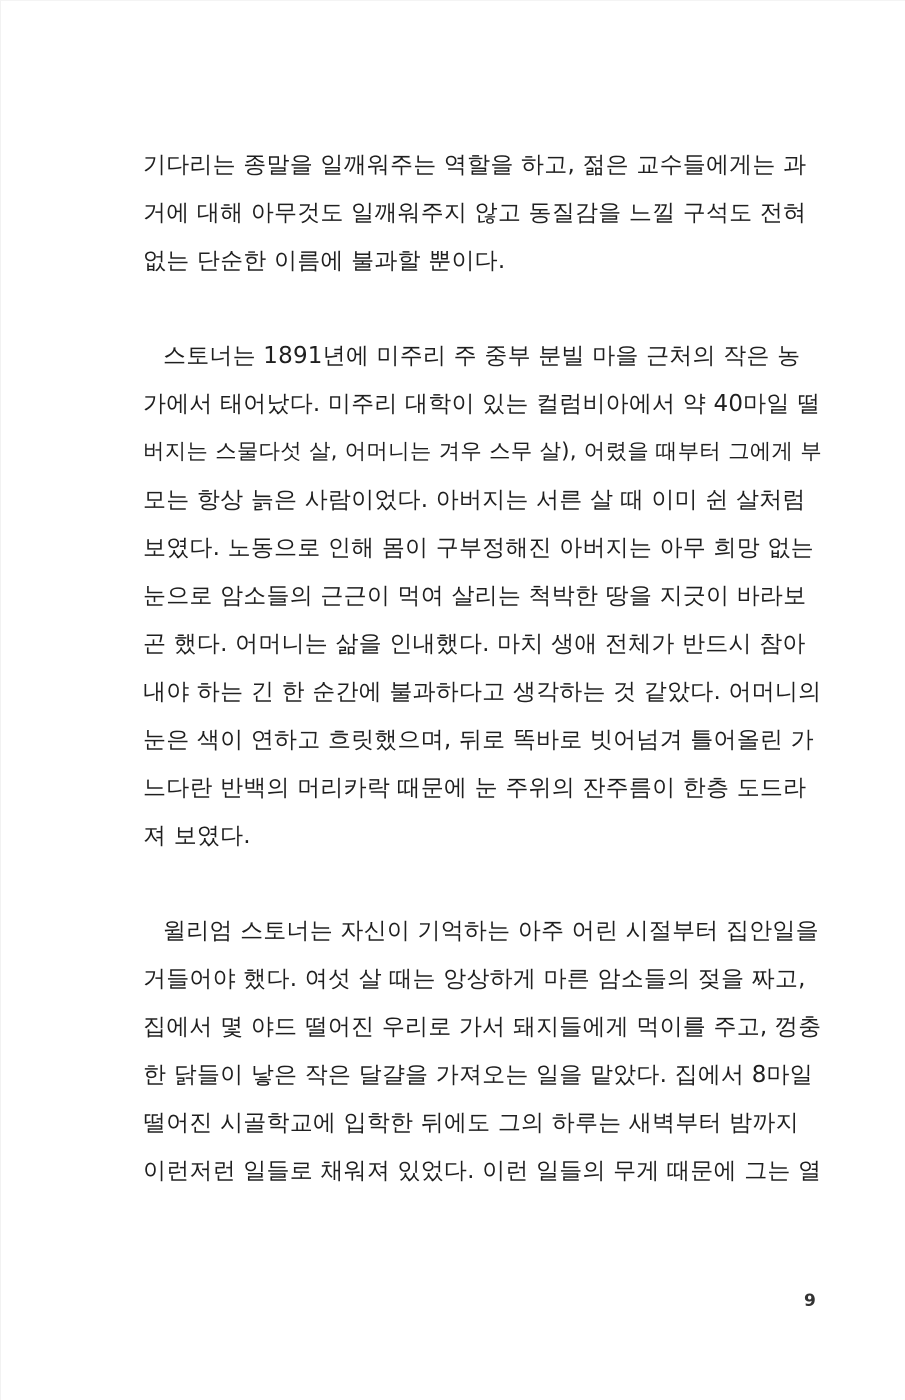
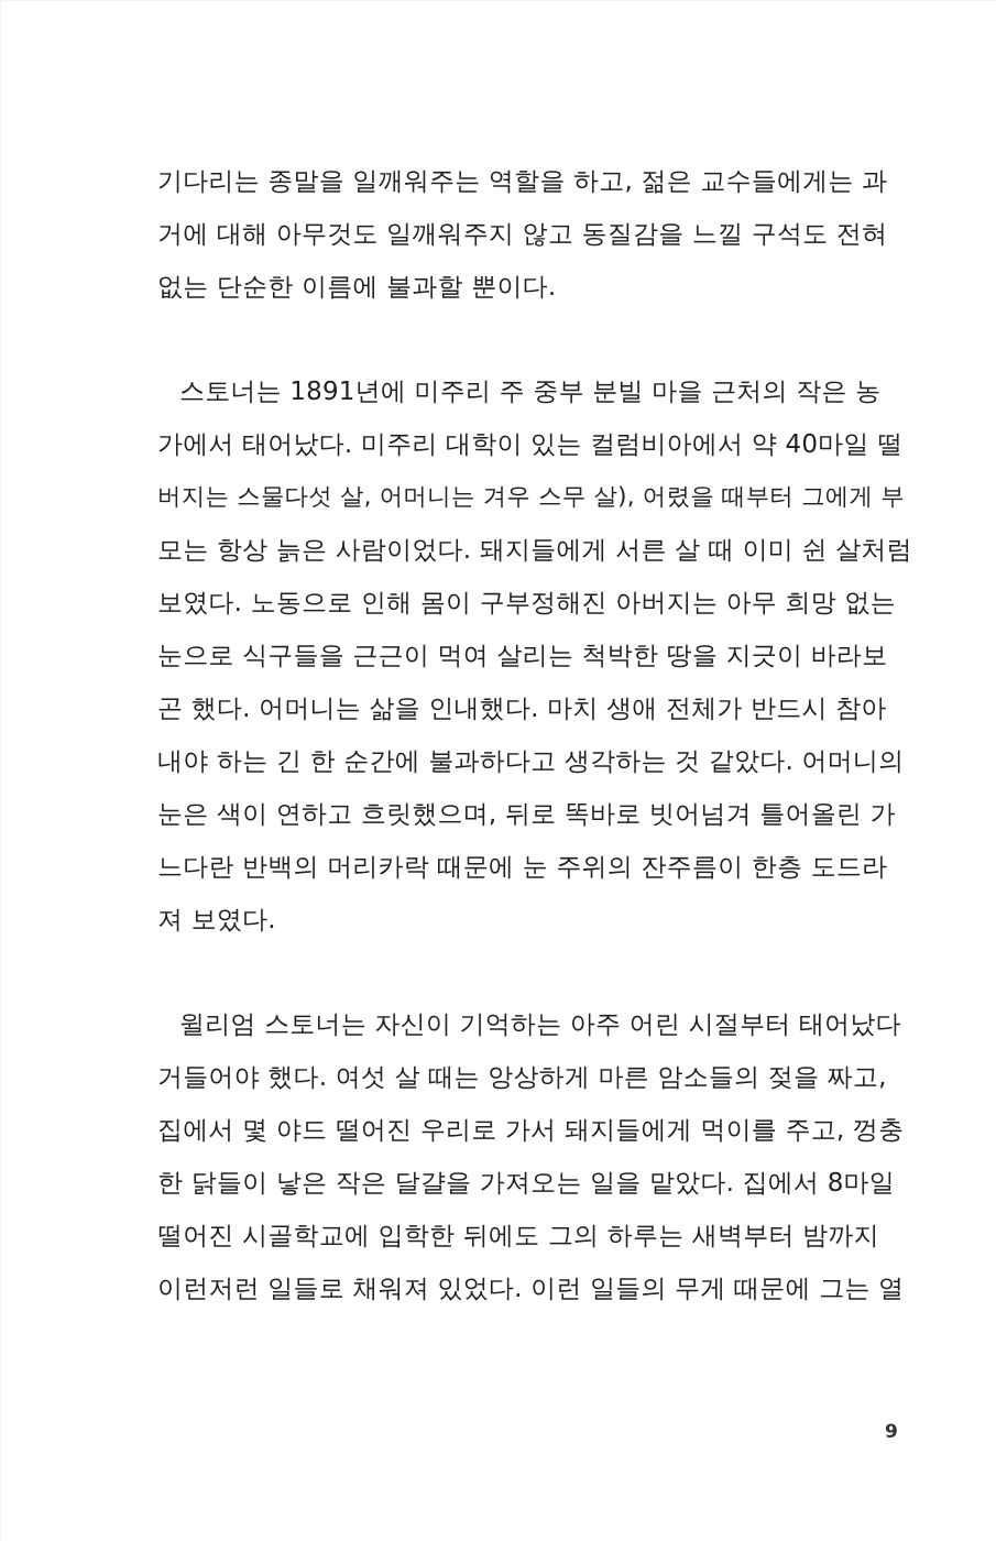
  기다리는 종말을 일깨워주는 역할을 하고, 젊은 교수들에게는 과
  거에 대해 아무것도 일깨워주지 않고 동질감을 느낄 구석도 전혀
  없는 단순한 이름에 불과할 뿐이다.
  스토너는 1891년에 미주리 주 중부 분빌 마을 근처의 작은 농
  가에서 태어났다. 미주리 대학이 있는 컬럼비아에서 약 40마일 떨
  버지는 스물다섯 살, 어머니는 겨우 스무 살), 어렸을 때부터 그에게 부
- 모는 항상 늙은 사람이었다. 아버지는 서른 살 때 이미 쉰 살처럼
+ 모는 항상 늙은 사람이었다. 돼지들에게 서른 살 때 이미 쉰 살처럼
  보였다. 노동으로 인해 몸이 구부정해진 아버지는 아무 희망 없는
- 눈으로 암소들의 근근이 먹여 살리는 척박한 땅을 지긋이 바라보
+ 눈으로 식구들을 근근이 먹여 살리는 척박한 땅을 지긋이 바라보
  곤 했다. 어머니는 삶을 인내했다. 마치 생애 전체가 반드시 참아
  내야 하는 긴 한 순간에 불과하다고 생각하는 것 같았다. 어머니의
  눈은 색이 연하고 흐릿했으며, 뒤로 똑바로 빗어넘겨 틀어올린 가
  느다란 반백의 머리카락 때문에 눈 주위의 잔주름이 한층 도드라
  져 보였다.
- 윌리엄 스토너는 자신이 기억하는 아주 어린 시절부터 집안일을
+ 윌리엄 스토너는 자신이 기억하는 아주 어린 시절부터 태어났다
  거들어야 했다. 여섯 살 때는 앙상하게 마른 암소들의 젖을 짜고,
  집에서 몇 야드 떨어진 우리로 가서 돼지들에게 먹이를 주고, 껑충
  한 닭들이 낳은 작은 달걀을 가져오는 일을 맡았다. 집에서 8마일
  떨어진 시골학교에 입학한 뒤에도 그의 하루는 새벽부터 밤까지
  이런저런 일들로 채워져 있었다. 이런 일들의 무게 때문에 그는 열
  9
